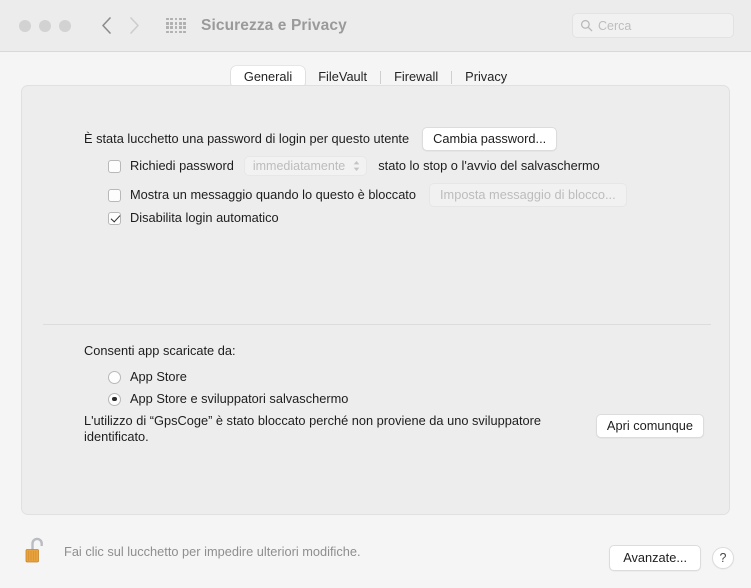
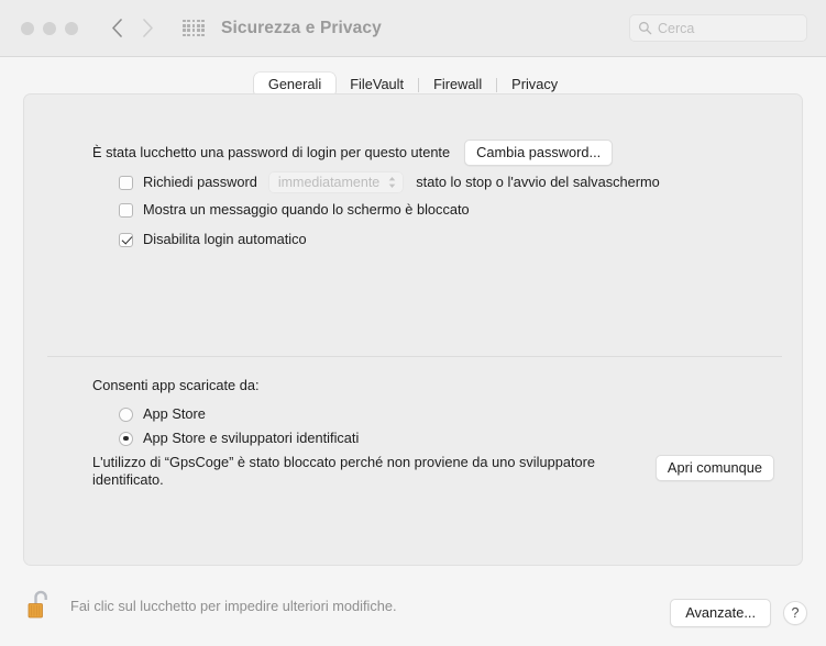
  Sicurezza e Privacy
  Cerca
  Generali
  FileVault
  Firewall
  Privacy
  È stata lucchetto una password di login per questo utente
  Cambia password...
  Richiedi password
  immediatamente
  stato lo stop o l'avvio del salvaschermo
- Mostra un messaggio quando lo questo è bloccato
+ Mostra un messaggio quando lo schermo è bloccato
- Imposta messaggio di blocco...
  Disabilita login automatico
  Consenti app scaricate da:
  App Store
- App Store e sviluppatori salvaschermo
+ App Store e sviluppatori identificati
  L'utilizzo di “GpsCoge” è stato bloccato perché non proviene da uno sviluppatore identificato.
  Apri comunque
  Fai clic sul lucchetto per impedire ulteriori modifiche.
  Avanzate...
  ?
